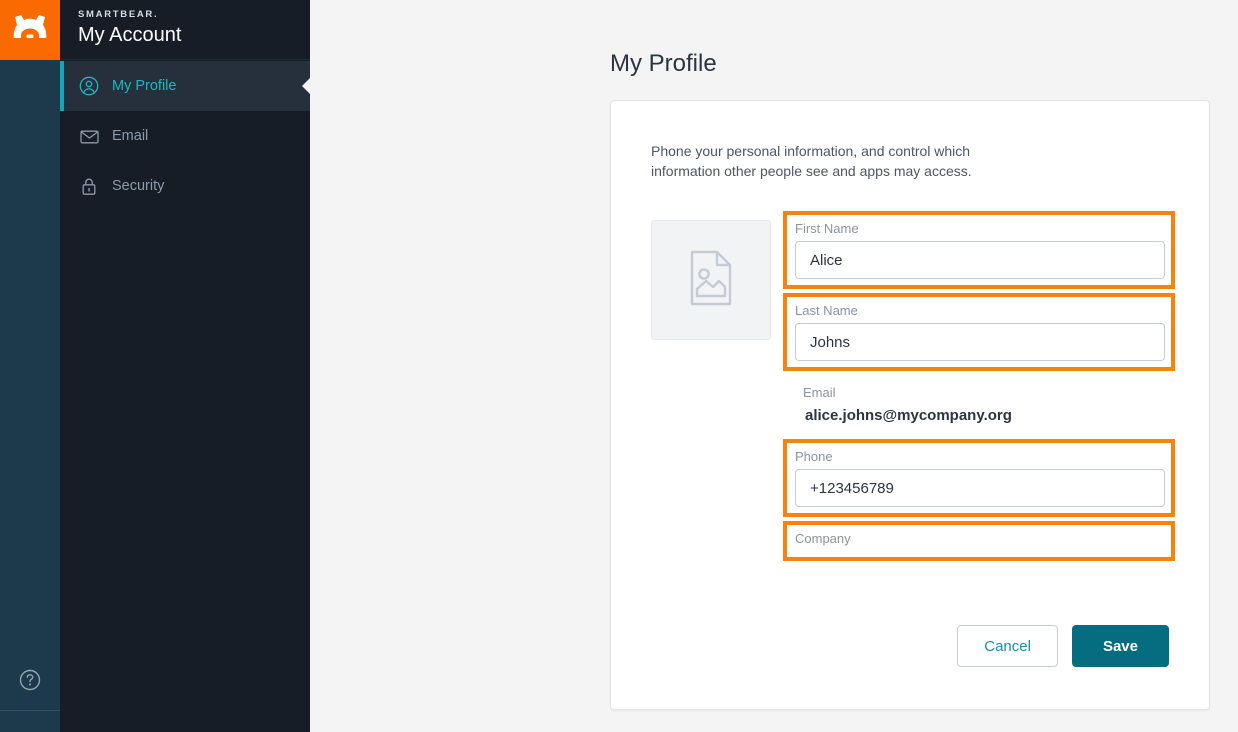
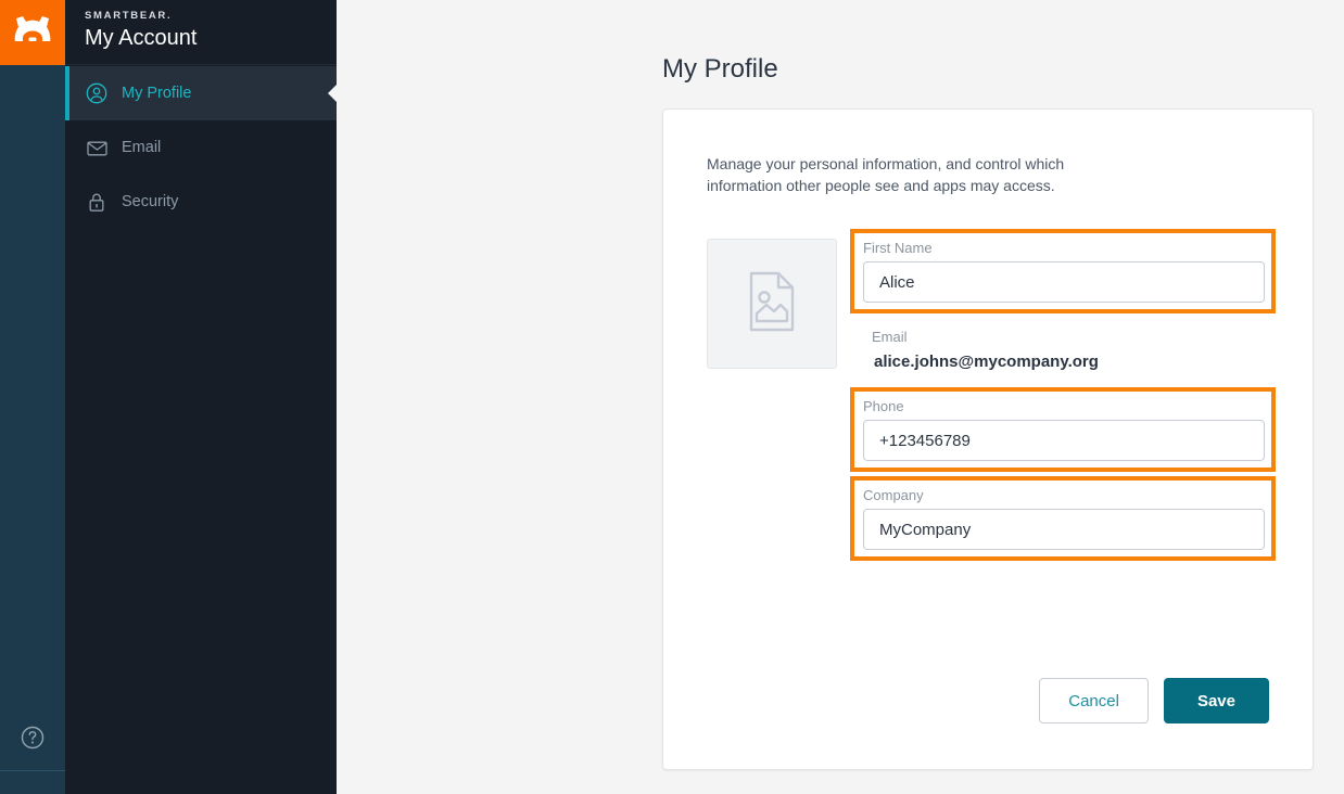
  SMARTBEAR.
  My Account
  My Profile
  Email
  Security
  My Profile
- Phone your personal information, and control which information other people see and apps may access.
+ Manage your personal information, and control which information other people see and apps may access.
  First Name
  Alice
- Last Name
- Johns
  Email
  alice.johns@mycompany.org
  Phone
  +123456789
  Company
+ MyCompany
  Cancel
  Save
